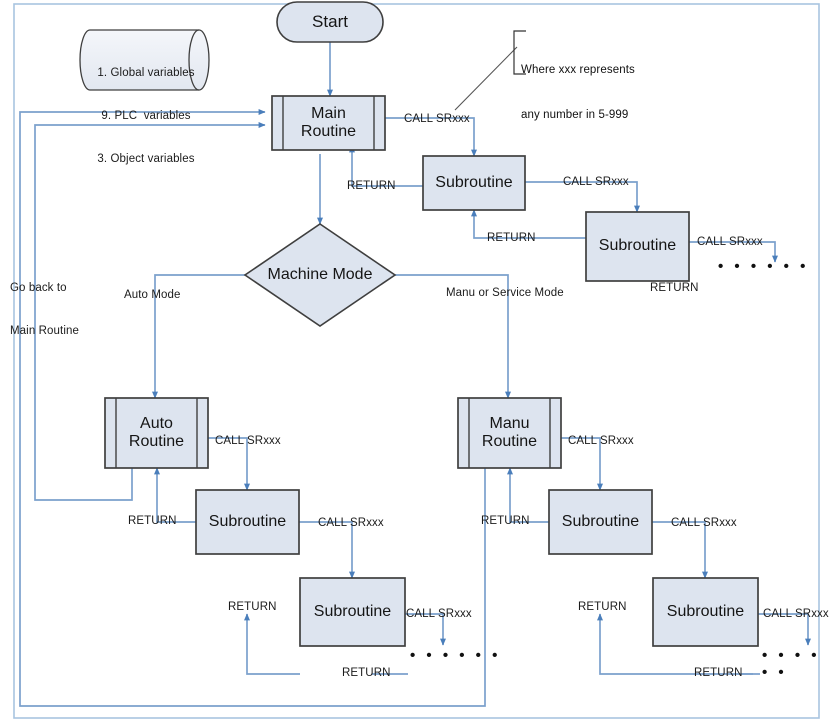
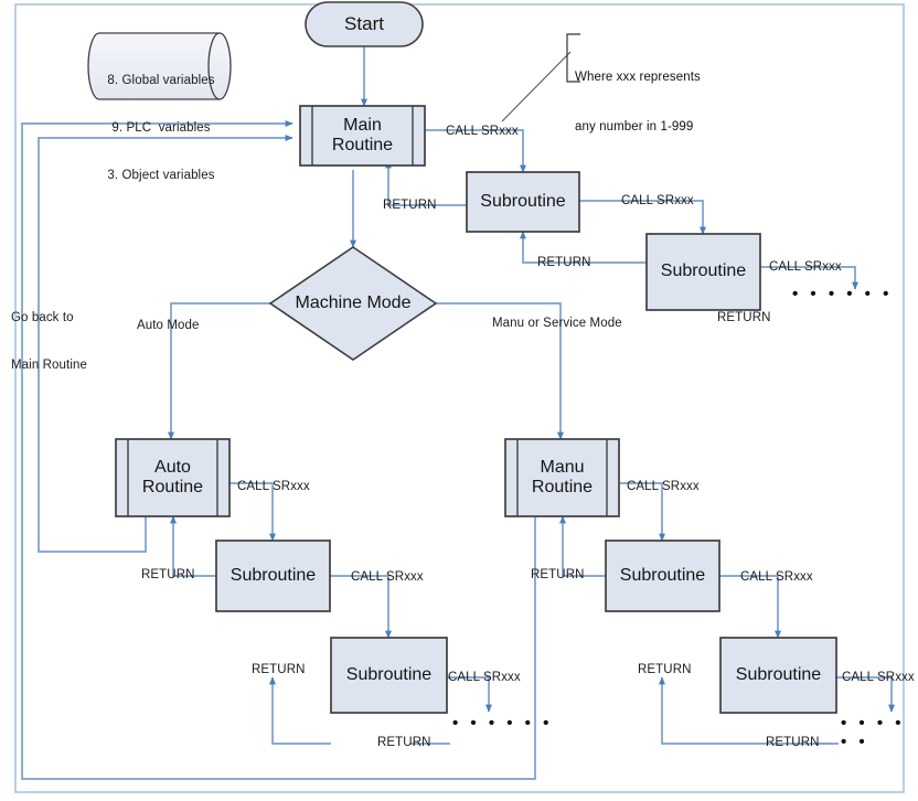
  Start
- 1. Global variables
+ 8. Global variables
  9. PLC variables
  3. Object variables
  Main
  Routine
  Machine Mode
  Subroutine
  Subroutine
  Auto
  Routine
  Manu
  Routine
  Subroutine
  Subroutine
  Subroutine
  Subroutine
  Where xxx represents
- any number in 5-999
+ any number in 1-999
  CALL SRxxx
  RETURN
  CALL SRxxx
  RETURN
  CALL SRxxx
  RETURN
  Auto Mode
  Manu or Service Mode
  Go back to
  Main Routine
  CALL SRxxx
  RETURN
  CALL SRxxx
  RETURN
  CALL SRxxx
  RETURN
  CALL SRxxx
  RETURN
  CALL SRxxx
  RETURN
  CALL SRxxx
  RETURN
  • • • • • •
  • • • • • •
  • • • • • •
